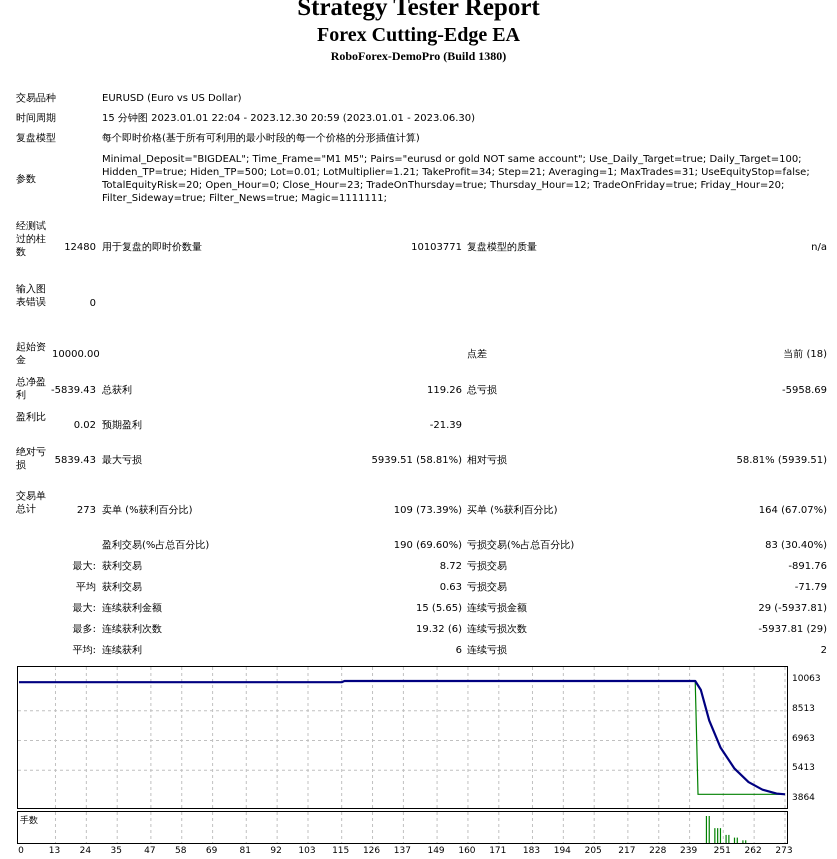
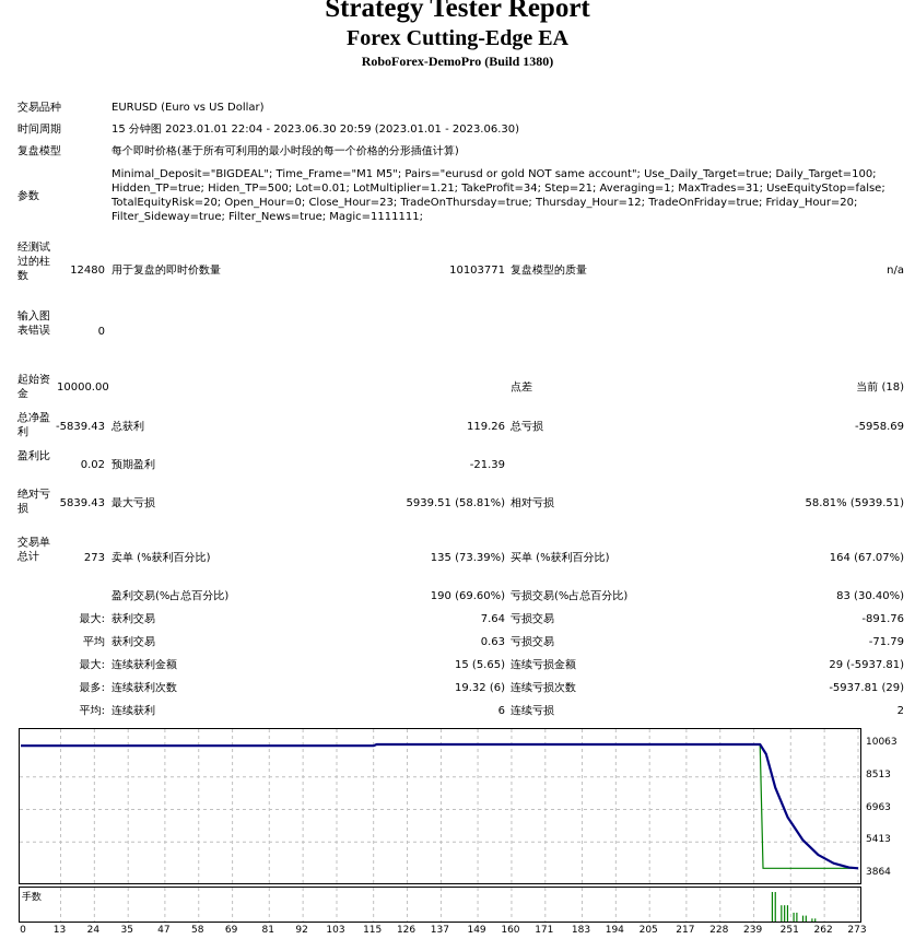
  Strategy Tester Report
  Forex Cutting-Edge EA
  RoboForex-DemoPro (Build 1380)
  交易品种
  EURUSD (Euro vs US Dollar)
  时间周期
- 15 分钟图 2023.01.01 22:04 - 2023.12.30 20:59 (2023.01.01 - 2023.06.30)
+ 15 分钟图 2023.01.01 22:04 - 2023.06.30 20:59 (2023.01.01 - 2023.06.30)
  复盘模型
  每个即时价格(基于所有可利用的最小时段的每一个价格的分形插值计算)
  参数
  Minimal_Deposit="BIGDEAL"; Time_Frame="M1 M5"; Pairs="eurusd or gold NOT same account"; Use_Daily_Target=true; Daily_Target=100; Hidden_TP=true; Hiden_TP=500; Lot=0.01; LotMultiplier=1.21; TakeProfit=34; Step=21; Averaging=1; MaxTrades=31; UseEquityStop=false; TotalEquityRisk=20; Open_Hour=0; Close_Hour=23; TradeOnThursday=true; Thursday_Hour=12; TradeOnFriday=true; Friday_Hour=20; Filter_Sideway=true; Filter_News=true; Magic=1111111;
  经测试过的柱数
  12480
  用于复盘的即时价数量
  10103771
  复盘模型的质量
  n/a
  输入图表错误
  0
  起始资金
  10000.00
  点差
  当前 (18)
  总净盈利
  -5839.43
  总获利
  119.26
  总亏损
  -5958.69
  盈利比
  0.02
  预期盈利
  -21.39
  绝对亏损
  5839.43
  最大亏损
  5939.51 (58.81%)
  相对亏损
  58.81% (5939.51)
  交易单总计
  273
  卖单 (%获利百分比)
- 109 (73.39%)
+ 135 (73.39%)
  买单 (%获利百分比)
  164 (67.07%)
  盈利交易(%占总百分比)
  190 (69.60%)
  亏损交易(%占总百分比)
  83 (30.40%)
  最大:
  获利交易
- 8.72
+ 7.64
  亏损交易
  -891.76
  平均
  获利交易
  0.63
  亏损交易
  -71.79
  最大:
  连续获利金额
  15 (5.65)
  连续亏损金额
  29 (-5937.81)
  最多:
  连续获利次数
  19.32 (6)
  连续亏损次数
  -5937.81 (29)
  平均:
  连续获利
  6
  连续亏损
  2
  手数
  10063
  8513
  6963
  5413
  3864
  0
  13
  24
  35
  47
  58
  69
  81
  92
  103
  115
  126
  137
  149
  160
  171
  183
  194
  205
  217
  228
  239
  251
  262
  273
